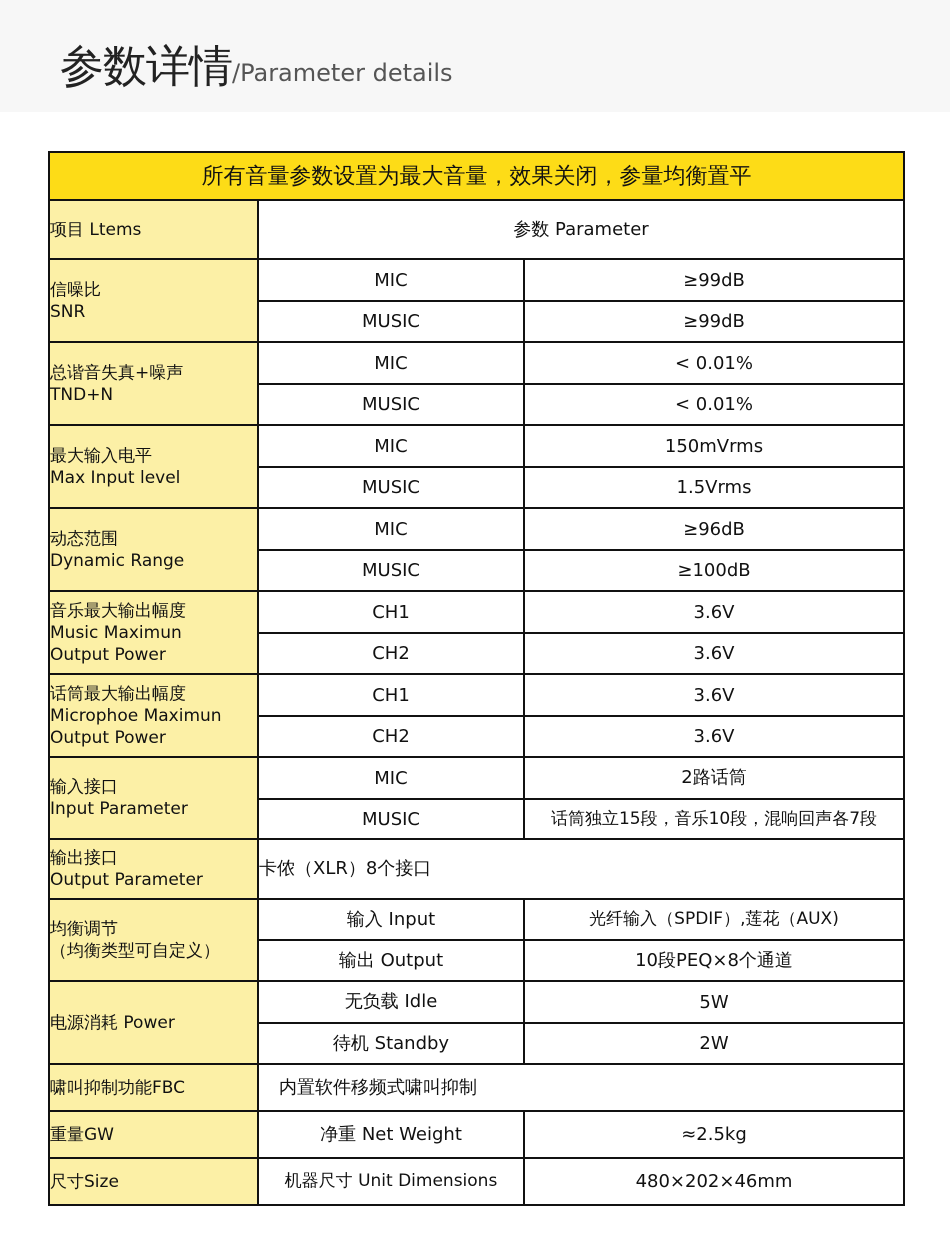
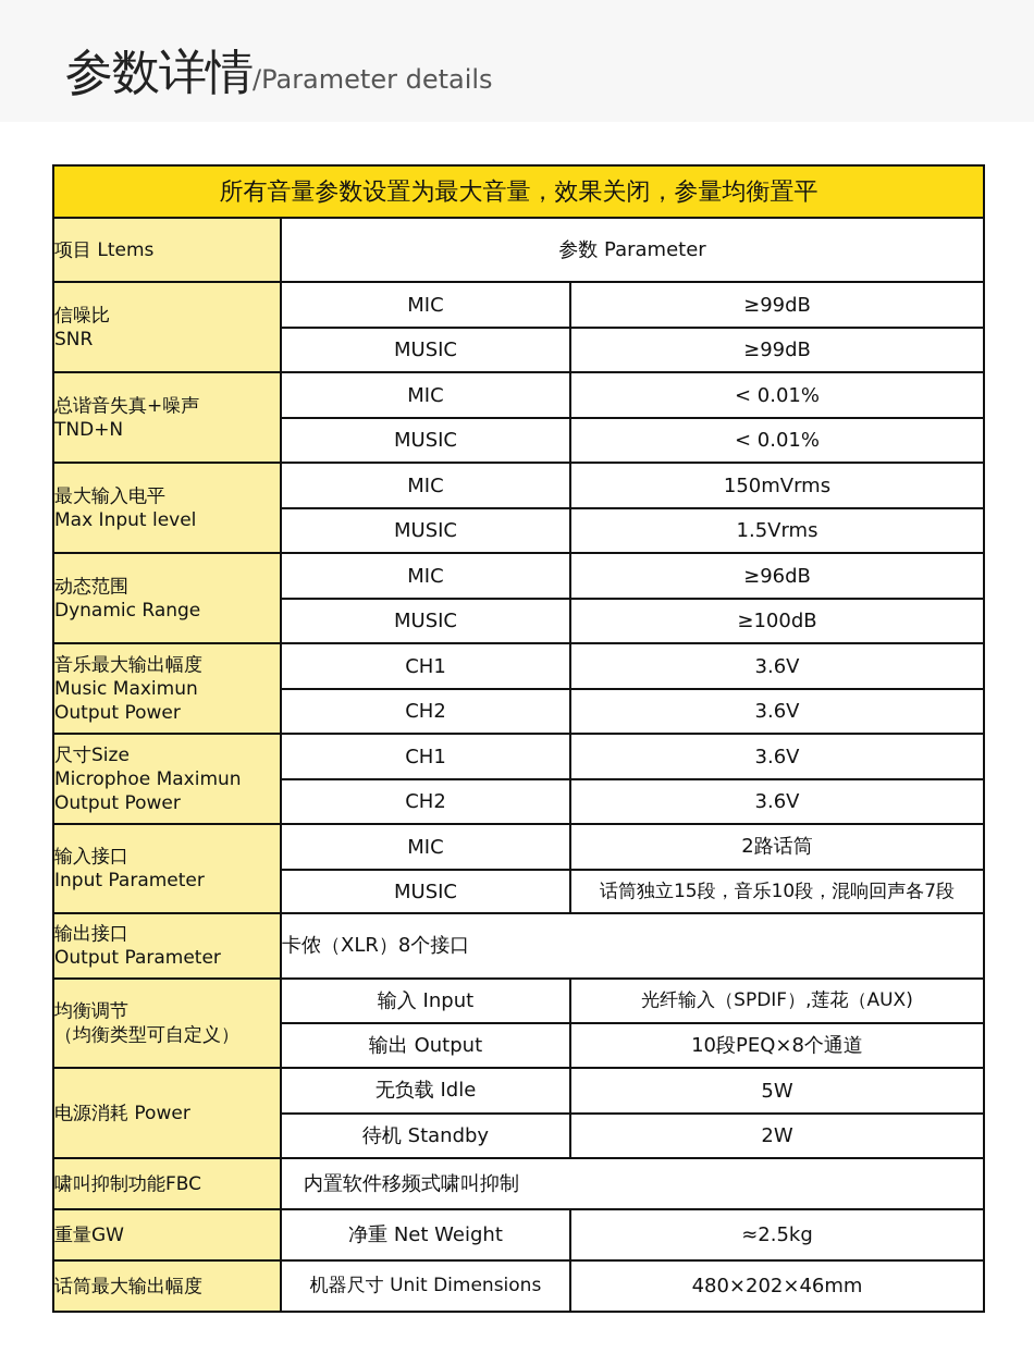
  参数详情/Parameter details
  所有音量参数设置为最大音量，效果关闭，参量均衡置平
  项目 Ltems	参数 Parameter
  信噪比 SNR	MIC	≥99dB
  MUSIC	≥99dB
  总谐音失真+噪声 TND+N	MIC	< 0.01%
  MUSIC	< 0.01%
  最大输入电平 Max Input level	MIC	150mVrms
  MUSIC	1.5Vrms
  动态范围 Dynamic Range	MIC	≥96dB
  MUSIC	≥100dB
  音乐最大输出幅度 Music Maximun Output Power	CH1	3.6V
  CH2	3.6V
- 话筒最大输出幅度 Microphoe Maximun Output Power	CH1	3.6V
+ 尺寸Size Microphoe Maximun Output Power	CH1	3.6V
  CH2	3.6V
  输入接口 Input Parameter	MIC	2路话筒
  MUSIC	话筒独立15段，音乐10段，混响回声各7段
  输出接口 Output Parameter	卡侬（XLR）8个接口
  均衡调节 （均衡类型可自定义）	输入 Input	光纤输入（SPDIF）,莲花（AUX)
  输出 Output	10段PEQ×8个通道
  电源消耗 Power	无负载 Idle	5W
  待机 Standby	2W
  啸叫抑制功能FBC	内置软件移频式啸叫抑制
  重量GW	净重 Net Weight	≈2.5kg
- 尺寸Size	机器尺寸 Unit Dimensions	480×202×46mm
+ 话筒最大输出幅度	机器尺寸 Unit Dimensions	480×202×46mm
